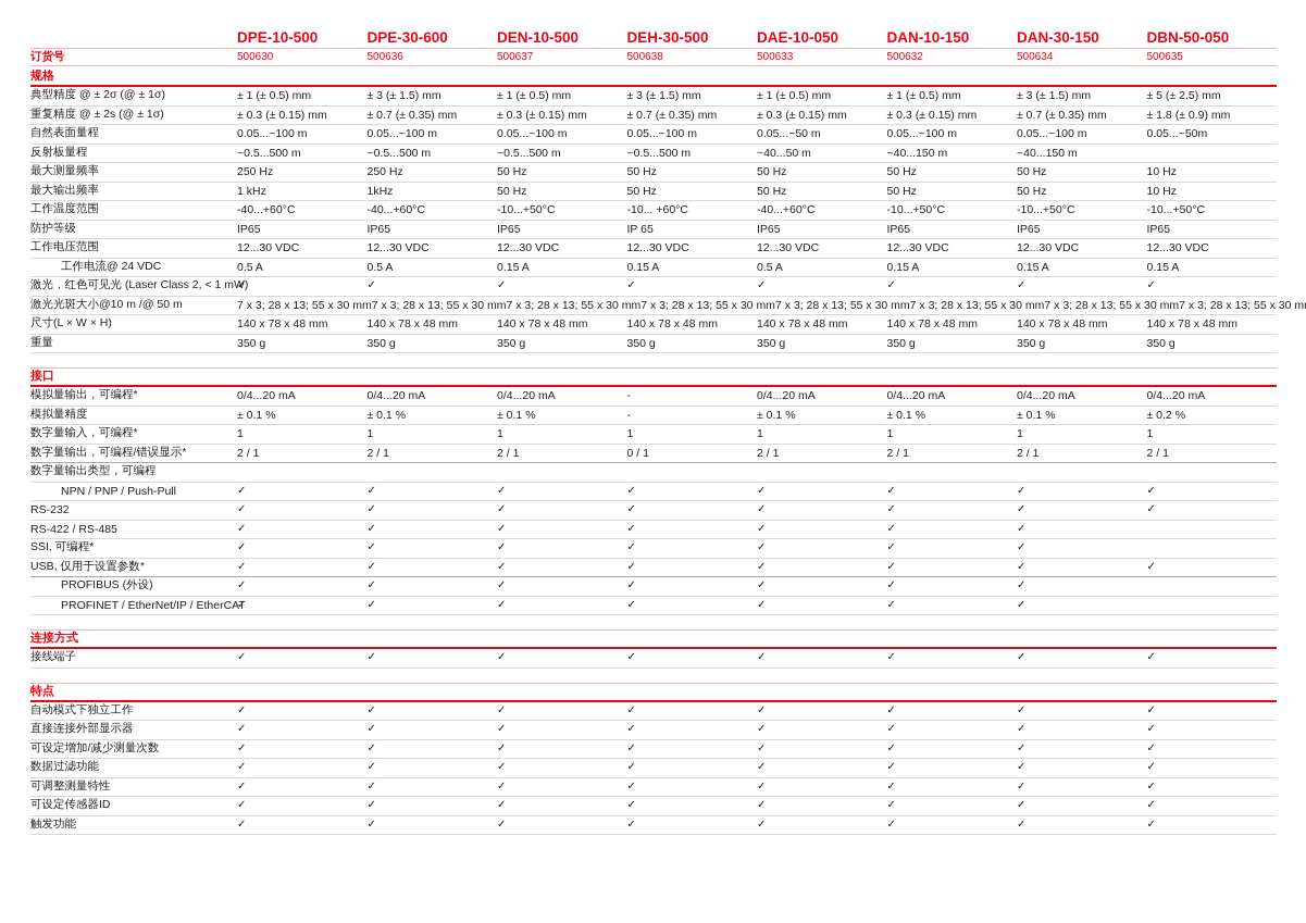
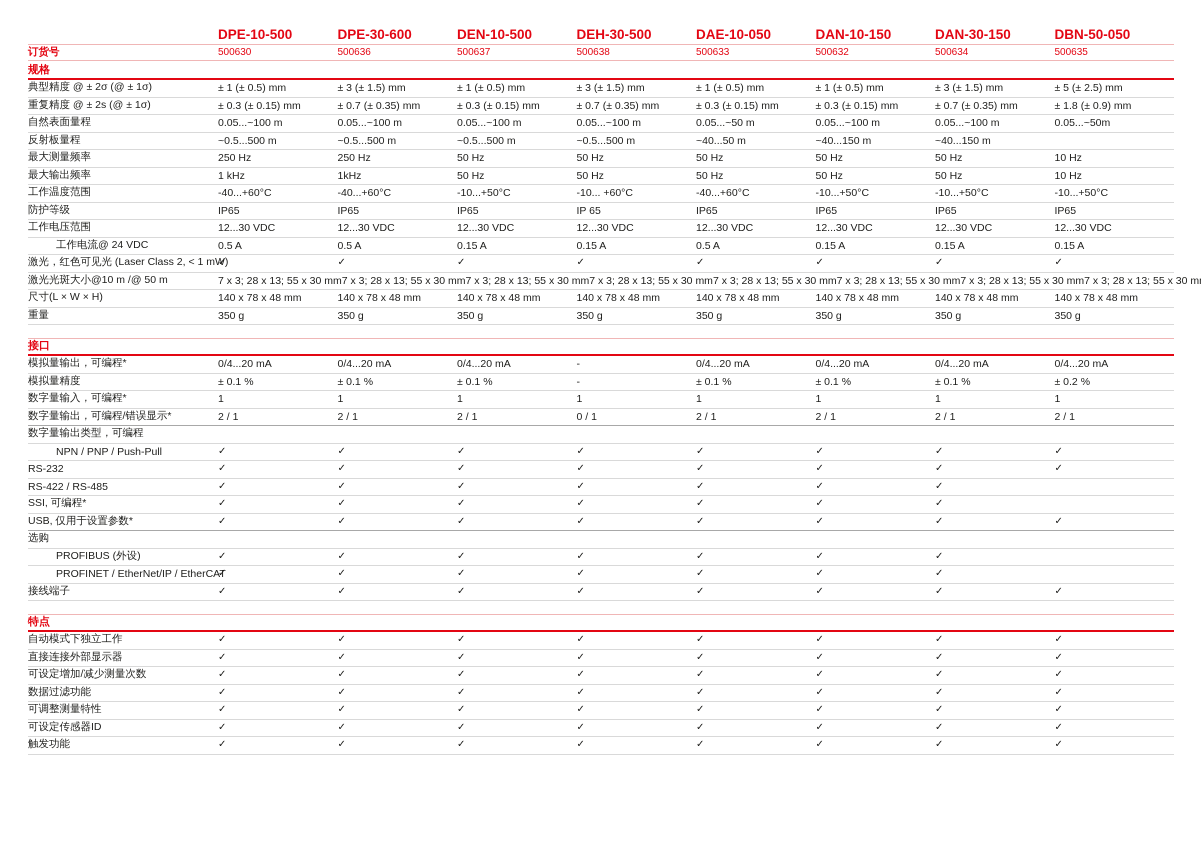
  DPE-10-500
  DPE-30-600
  DEN-10-500
  DEH-30-500
  DAE-10-050
  DAN-10-150
  DAN-30-150
  DBN-50-050
  订货号
  500630
  500636
  500637
  500638
  500633
  500632
  500634
  500635
  规格
  典型精度 @ ± 2σ (@ ± 1σ)
  ± 1 (± 0.5) mm
  ± 3 (± 1.5) mm
  ± 1 (± 0.5) mm
  ± 3 (± 1.5) mm
  ± 1 (± 0.5) mm
  ± 1 (± 0.5) mm
  ± 3 (± 1.5) mm
  ± 5 (± 2.5) mm
  重复精度 @ ± 2s (@ ± 1σ)
  ± 0.3 (± 0.15) mm
  ± 0.7 (± 0.35) mm
  ± 0.3 (± 0.15) mm
  ± 0.7 (± 0.35) mm
  ± 0.3 (± 0.15) mm
  ± 0.3 (± 0.15) mm
  ± 0.7 (± 0.35) mm
  ± 1.8 (± 0.9) mm
  自然表面量程
  0.05...~100 m
  0.05...~100 m
  0.05...~100 m
  0.05...~100 m
  0.05...~50 m
  0.05...~100 m
  0.05...~100 m
  0.05...~50m
  反射板量程
  ~0.5...500 m
  ~0.5...500 m
  ~0.5...500 m
  ~0.5...500 m
  ~40...50 m
  ~40...150 m
  ~40...150 m
  最大测量频率
  250 Hz
  250 Hz
  50 Hz
  50 Hz
  50 Hz
  50 Hz
  50 Hz
  10 Hz
  最大输出频率
  1 kHz
  1kHz
  50 Hz
  50 Hz
  50 Hz
  50 Hz
  50 Hz
  10 Hz
  工作温度范围
  -40...+60°C
  -40...+60°C
  -10...+50°C
  -10... +60°C
  -40...+60°C
  -10...+50°C
  -10...+50°C
  -10...+50°C
  防护等级
  IP65
  IP65
  IP65
  IP 65
  IP65
  IP65
  IP65
  IP65
  工作电压范围
  12...30 VDC
  12...30 VDC
  12...30 VDC
  12...30 VDC
  12...30 VDC
  12...30 VDC
  12...30 VDC
  12...30 VDC
  工作电流@ 24 VDC
  0.5 A
  0.5 A
  0.15 A
  0.15 A
  0.5 A
  0.15 A
  0.15 A
  0.15 A
  激光，红色可见光 (Laser Class 2, < 1 m
  ✓
  ✓
  ✓
  ✓
  ✓
  ✓
  ✓
  ✓
  激光光斑大小@10 m /@ 50 m
  7 x 3; 28 x 13; 55 x 30 mm
  7 x 3; 28 x 13; 55 x 30 mm
  7 x 3; 28 x 13; 55 x 30 mm
  7 x 3; 28 x 13; 55 x 30 mm
  7 x 3; 28 x 13; 55 x 30 mm
  7 x 3; 28 x 13; 55 x 30 mm
  7 x 3; 28 x 13; 55 x 30 mm
  7 x 3; 28 x 13; 55 x 30 m
  尺寸(L × W × H)
  140 x 78 x 48 mm
  140 x 78 x 48 mm
  140 x 78 x 48 mm
  140 x 78 x 48 mm
  140 x 78 x 48 mm
  140 x 78 x 48 mm
  140 x 78 x 48 mm
  140 x 78 x 48 mm
  重量
  350 g
  350 g
  350 g
  350 g
  350 g
  350 g
  350 g
  350 g
  接口
  模拟量输出，可编程*
  0/4...20 mA
  0/4...20 mA
  0/4...20 mA
  -
  0/4...20 mA
  0/4...20 mA
  0/4...20 mA
  0/4...20 mA
  模拟量精度
  ± 0.1 %
  ± 0.1 %
  ± 0.1 %
  -
  ± 0.1 %
  ± 0.1 %
  ± 0.1 %
  ± 0.2 %
  数字量输入，可编程*
  1
  1
  1
  1
  1
  1
  1
  1
  数字量输出，可编程/错误显示*
  2 / 1
  2 / 1
  2 / 1
  0 / 1
  2 / 1
  2 / 1
  2 / 1
  2 / 1
  数字量输出类型，可编程
  NPN / PNP / Push-Pull
  ✓
  ✓
  ✓
  ✓
  ✓
  ✓
  ✓
  ✓
  RS-232
  ✓
  ✓
  ✓
  ✓
  ✓
  ✓
  ✓
  ✓
  RS-422 / RS-485
  ✓
  ✓
  ✓
  ✓
  ✓
  ✓
  ✓
  SSI, 可编程*
  ✓
  ✓
  ✓
  ✓
  ✓
  ✓
  ✓
  USB, 仅用于设置参数*
  ✓
  ✓
  ✓
  ✓
  ✓
  ✓
  ✓
  ✓
+ 选购
  PROFIBUS (外设)
  ✓
  ✓
  ✓
  ✓
  ✓
  ✓
  ✓
  PROFINET / EtherNet/IP / EtherCAT
  ✓
  ✓
  ✓
  ✓
  ✓
  ✓
  ✓
- 连接方式
  接线端子
  ✓
  ✓
  ✓
  ✓
  ✓
  ✓
  ✓
  ✓
  特点
  自动模式下独立工作
  ✓
  ✓
  ✓
  ✓
  ✓
  ✓
  ✓
  ✓
  直接连接外部显示器
  ✓
  ✓
  ✓
  ✓
  ✓
  ✓
  ✓
  ✓
  可设定增加/减少测量次数
  ✓
  ✓
  ✓
  ✓
  ✓
  ✓
  ✓
  ✓
  数据过滤功能
  ✓
  ✓
  ✓
  ✓
  ✓
  ✓
  ✓
  ✓
  可调整测量特性
  ✓
  ✓
  ✓
  ✓
  ✓
  ✓
  ✓
  ✓
  可设定传感器ID
  ✓
  ✓
  ✓
  ✓
  ✓
  ✓
  ✓
  ✓
  触发功能
  ✓
  ✓
  ✓
  ✓
  ✓
  ✓
  ✓
  ✓
